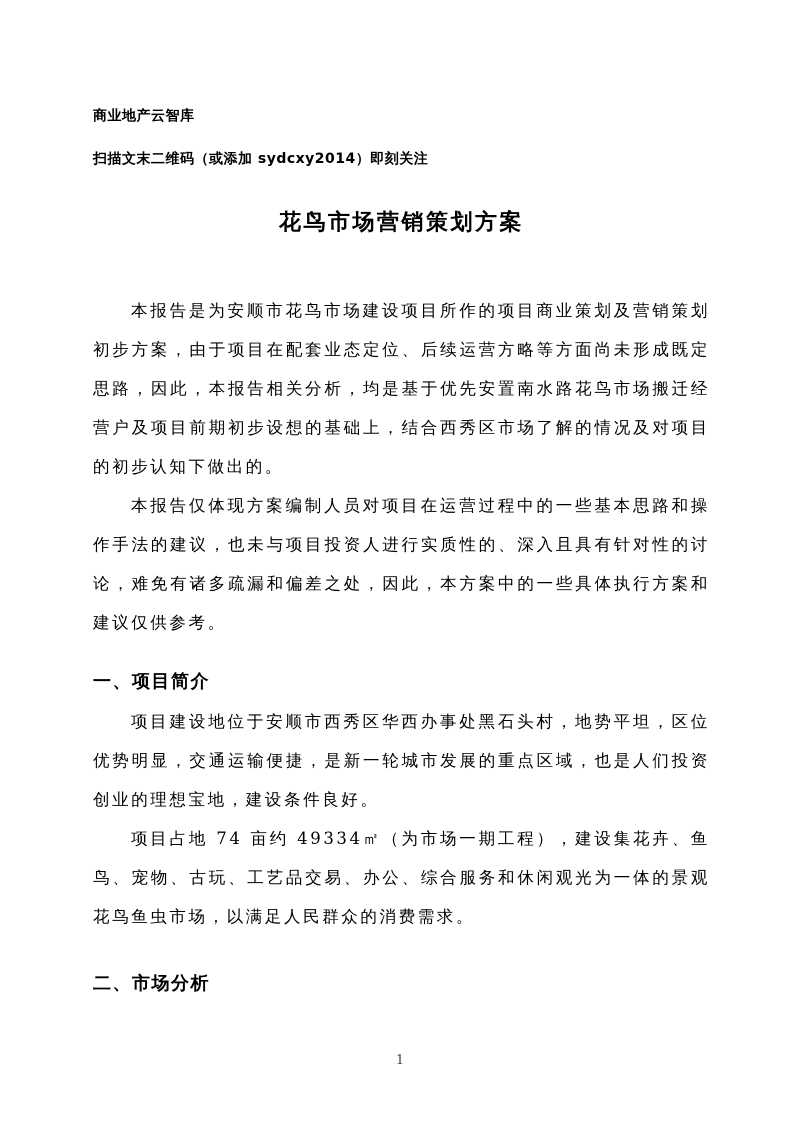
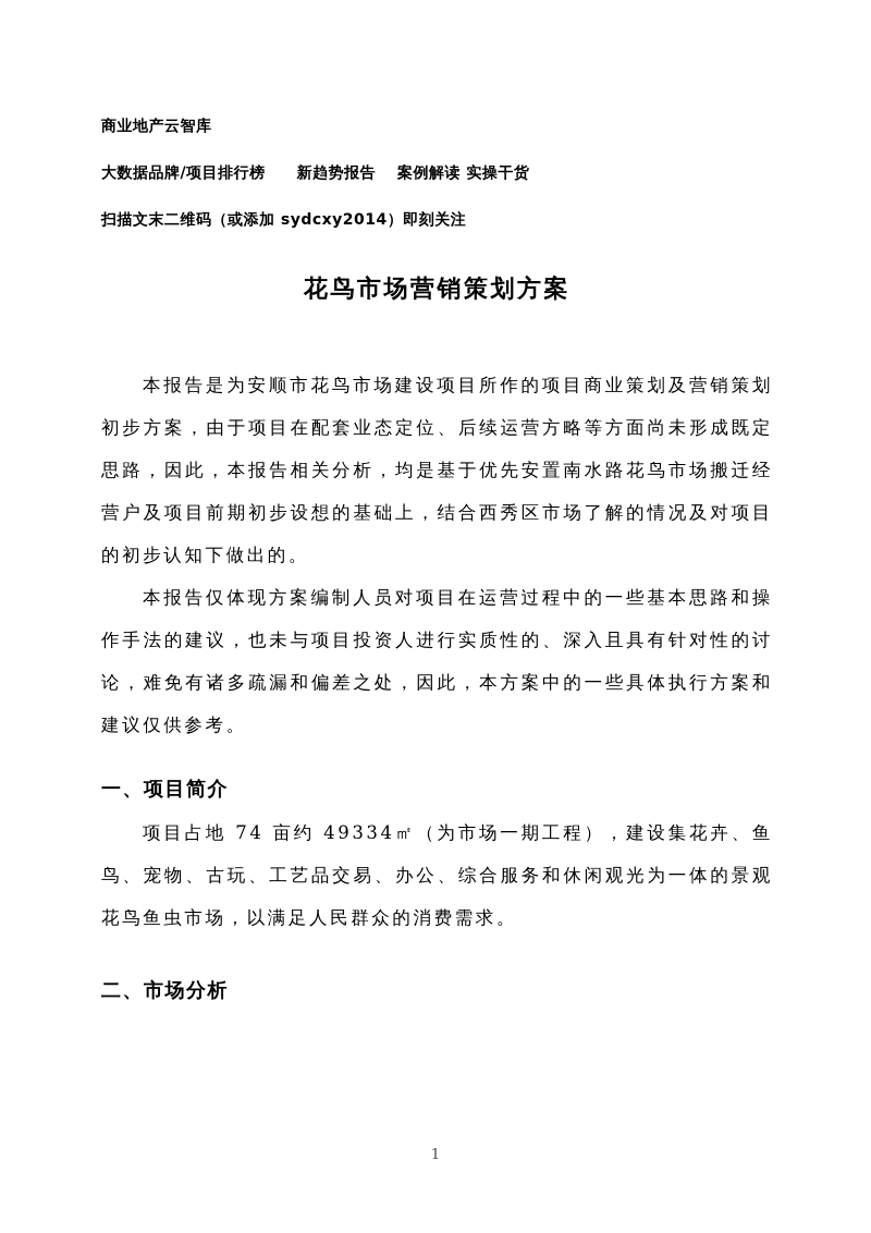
  商业地产云智库
+ 大数据品牌/项目排行榜 新趋势报告 案例解读 实操干货
  扫描文末二维码（或添加 sydcxy2014）即刻关注
  花鸟市场营销策划方案
  本报告是为安顺市花鸟市场建设项目所作的项目商业策划及营销策划初步方案，由于项目在配套业态定位、后续运营方略等方面尚未形成既定思路，因此，本报告相关分析，均是基于优先安置南水路花鸟市场搬迁经营户及项目前期初步设想的基础上，结合西秀区市场了解的情况及对项目的初步认知下做出的。
  本报告仅体现方案编制人员对项目在运营过程中的一些基本思路和操作手法的建议，也未与项目投资人进行实质性的、深入且具有针对性的讨论，难免有诸多疏漏和偏差之处，因此，本方案中的一些具体执行方案和建议仅供参考。
  一、项目简介
- 项目建设地位于安顺市西秀区华西办事处黑石头村，地势平坦，区位优势明显，交通运输便捷，是新一轮城市发展的重点区域，也是人们投资创业的理想宝地，建设条件良好。
  项目占地 74 亩约 49334㎡（为市场一期工程），建设集花卉、鱼鸟、宠物、古玩、工艺品交易、办公、综合服务和休闲观光为一体的景观花鸟鱼虫市场，以满足人民群众的消费需求。
  二、市场分析
  1
